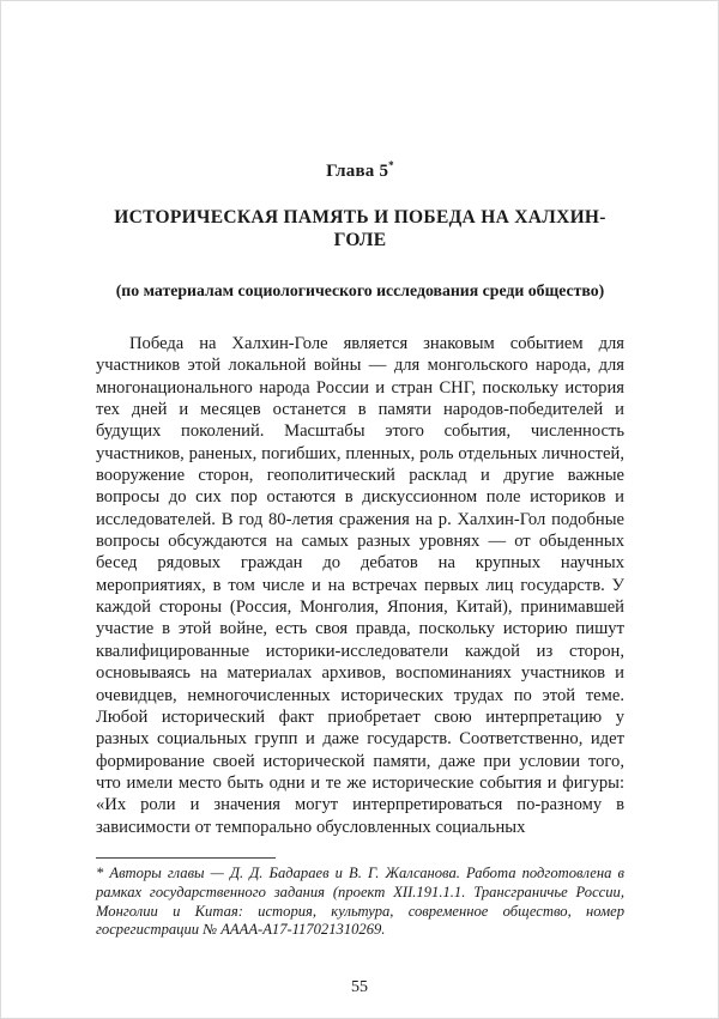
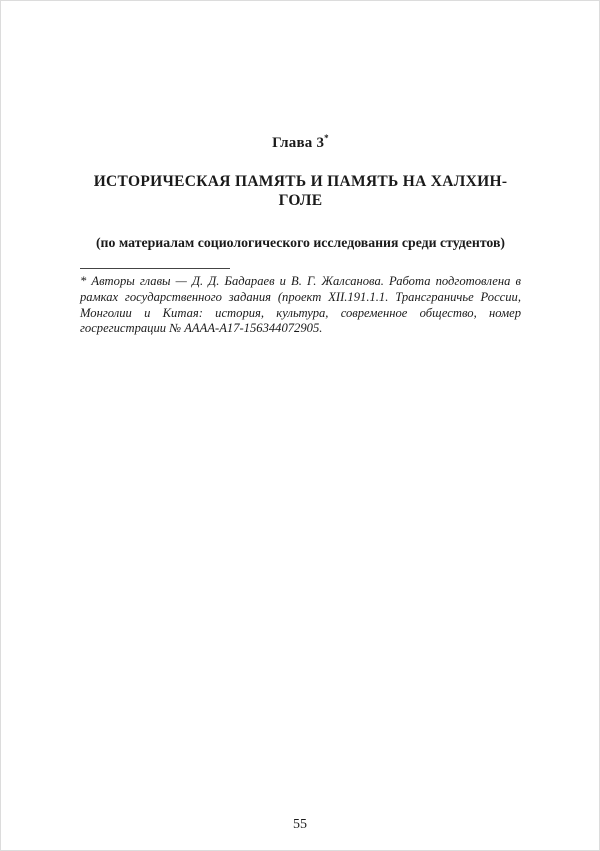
- Глава 5*
+ Глава 3*
- ИСТОРИЧЕСКАЯ ПАМЯТЬ И ПОБЕДА НА ХАЛХИН-ГОЛЕ
+ ИСТОРИЧЕСКАЯ ПАМЯТЬ И ПАМЯТЬ НА ХАЛХИН-ГОЛЕ
- (по материалам социологического исследования среди общество)
+ (по материалам социологического исследования среди студентов)
- Победа на Халхин-Голе является знаковым событием для участников этой локальной войны — для монгольского народа, для многонационального народа России и стран СНГ, поскольку история тех дней и месяцев останется в памяти народов-победителей и будущих поколений. Масштабы этого события, численность участников, раненых, погибших, пленных, роль отдельных личностей, вооружение сторон, геополитический расклад и другие важные вопросы до сих пор остаются в дискуссионном поле историков и исследователей. В год 80-летия сражения на р. Халхин-Гол подобные вопросы обсуждаются на самых разных уровнях — от обыденных бесед рядовых граждан до дебатов на крупных научных мероприятиях, в том числе и на встречах первых лиц государств. У каждой стороны (Россия, Монголия, Япония, Китай), принимавшей участие в этой войне, есть своя правда, поскольку историю пишут квалифицированные историки-исследователи каждой из сторон, основываясь на материалах архивов, воспоминаниях участников и очевидцев, немногочисленных исторических трудах по этой теме. Любой исторический факт приобретает свою интерпретацию у разных социальных групп и даже государств. Соответственно, идет формирование своей исторической памяти, даже при условии того, что имели место быть одни и те же исторические события и фигуры: «Их роли и значения могут интерпретироваться по-разному в зависимости от темпорально обусловленных социальных
- * Авторы главы — Д. Д. Бадараев и В. Г. Жалсанова. Работа подготовлена в рамках государственного задания (проект XII.191.1.1. Трансграничье России, Монголии и Китая: история, культура, современное общество, номер госрегистрации № АААА-А17-117021310269.
+ * Авторы главы — Д. Д. Бадараев и В. Г. Жалсанова. Работа подготовлена в рамках государственного задания (проект XII.191.1.1. Трансграничье России, Монголии и Китая: история, культура, современное общество, номер госрегистрации № АААА-А17-156344072905.
  55
